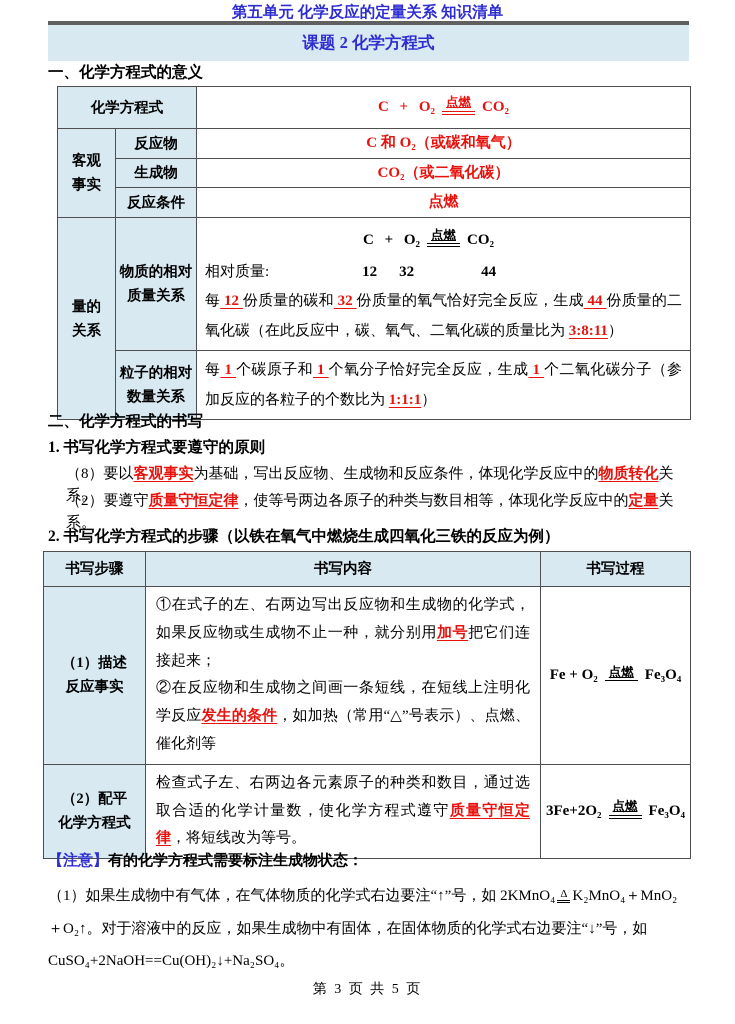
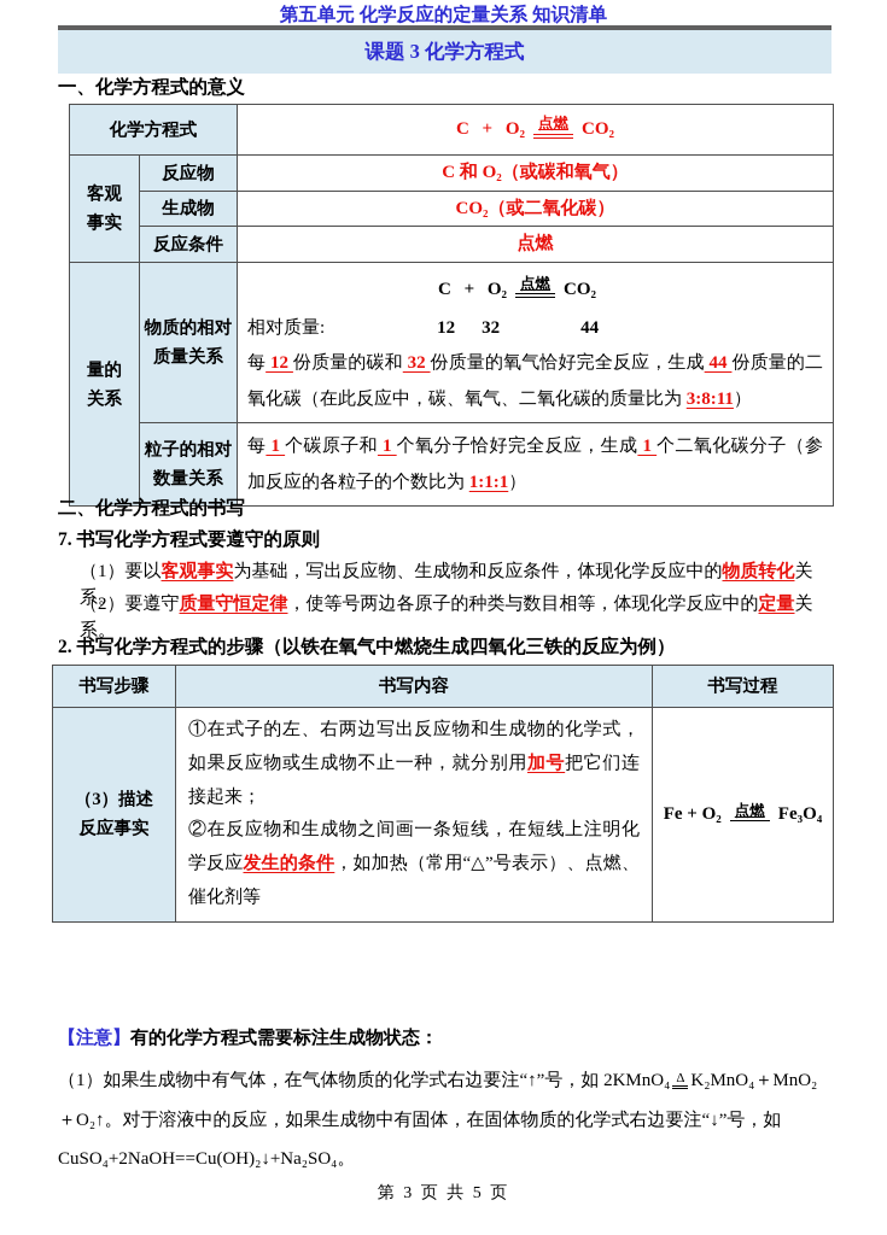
  第五单元 化学反应的定量关系 知识清单
- 课题 2 化学方程式
+ 课题 3 化学方程式
  一、化学方程式的意义
  化学方程式	C + O₂ 点燃 CO₂
  客观 事实	反应物	C 和 O₂（或碳和氧气）
  生成物	CO₂（或二氧化碳）
  反应条件	点燃
  量的 关系	物质的相对 质量关系	C + O₂ 点燃 CO₂ 相对质量: 12 32 44 每 12 份质量的碳和 32 份质量的氧气恰好完全反应，生成 44 份质量的二氧化碳（在此反应中，碳、氧气、二氧化碳的质量比为 3:8:11）
  粒子的相对 数量关系	每 1 个碳原子和 1 个氧分子恰好完全反应，生成 1 个二氧化碳分子（参加反应的各粒子的个数比为 1:1:1）
  二、化学方程式的书写
- 1. 书写化学方程式要遵守的原则
+ 7. 书写化学方程式要遵守的原则
- （8）要以客观事实为基础，写出反应物、生成物和反应条件，体现化学反应中的物质转化关系。
+ （1）要以客观事实为基础，写出反应物、生成物和反应条件，体现化学反应中的物质转化关系。
  （2）要遵守质量守恒定律，使等号两边各原子的种类与数目相等，体现化学反应中的定量关系。
  2. 书写化学方程式的步骤（以铁在氧气中燃烧生成四氧化三铁的反应为例）
  书写步骤	书写内容	书写过程
- （1）描述 反应事实	①在式子的左、右两边写出反应物和生成物的化学式，如果反应物或生成物不止一种，就分别用加号把它们连接起来；②在反应物和生成物之间画一条短线，在短线上注明化学反应发生的条件，如加热（常用“△”号表示）、点燃、催化剂等	Fe + O₂ 点燃 Fe₃O₄
+ （3）描述 反应事实	①在式子的左、右两边写出反应物和生成物的化学式，如果反应物或生成物不止一种，就分别用加号把它们连接起来；②在反应物和生成物之间画一条短线，在短线上注明化学反应发生的条件，如加热（常用“△”号表示）、点燃、催化剂等	Fe + O₂ 点燃 Fe₃O₄
- （2）配平 化学方程式	检查式子左、右两边各元素原子的种类和数目，通过选取合适的化学计量数，使化学方程式遵守质量守恒定律，将短线改为等号。	3Fe+2O₂ 点燃 Fe₃O₄
  【注意】有的化学方程式需要标注生成物状态：
  （1）如果生成物中有气体，在气体物质的化学式右边要注“↑”号，如 2KMnO₄
  Δ
  K₂MnO₄＋MnO₂＋O₂↑。对于溶液中的反应，如果生成物中有固体，在固体物质的化学式右边要注“↓”号，如 CuSO₄+2NaOH==Cu(OH)₂↓+Na₂SO₄。
  第 3 页 共 5 页
